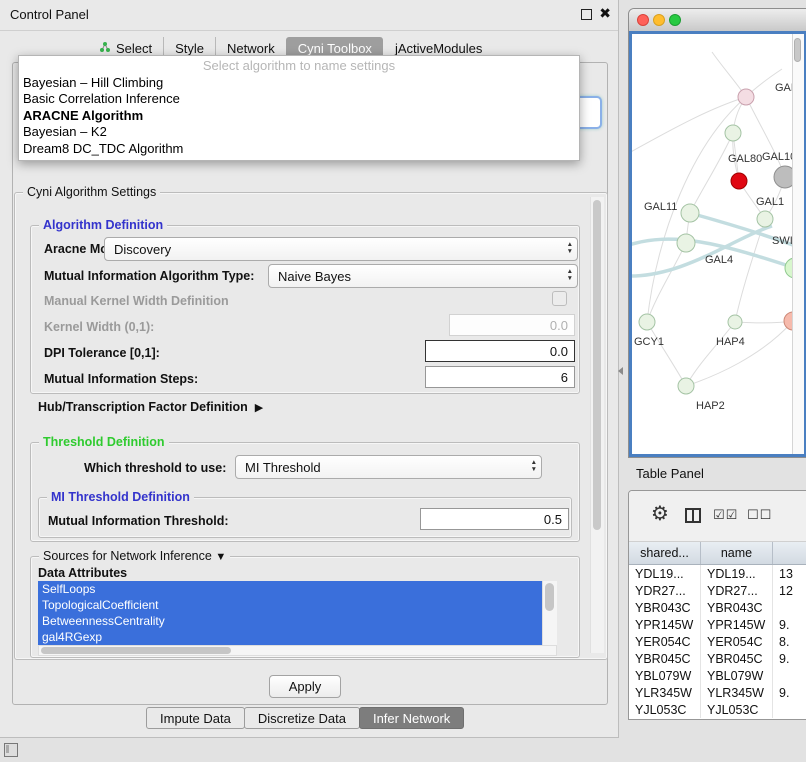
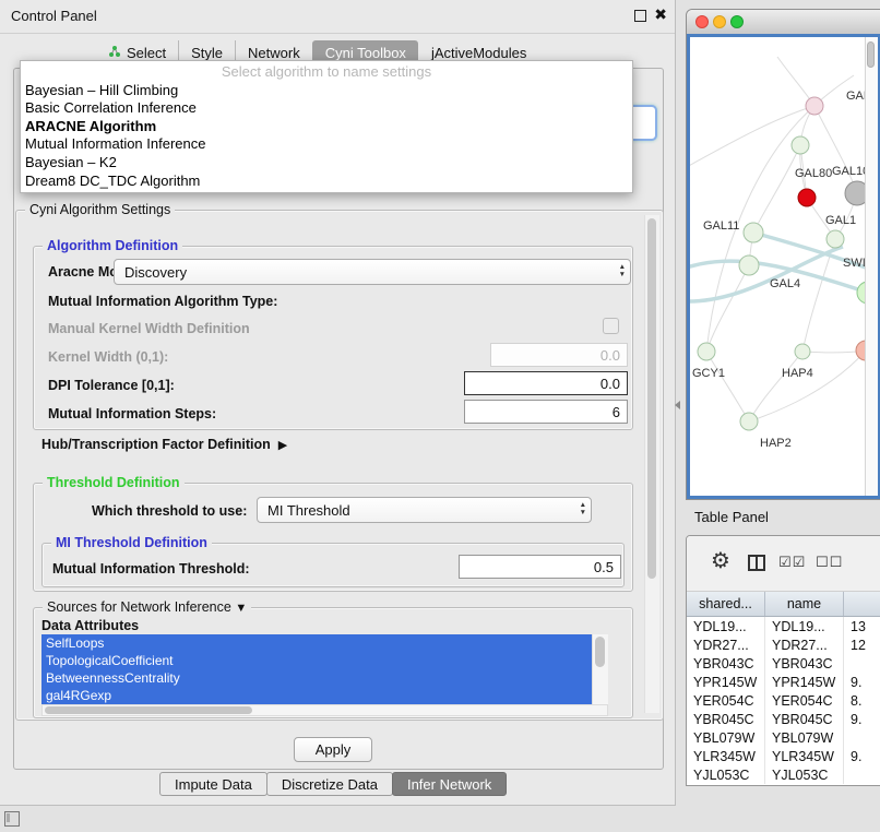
  Control Panel
  ✖
  Select
  Style
  Network
  Cyni Toolbox
  jActiveModules
  Select algorithm to name settings
  Bayesian – Hill Climbing
  Basic Correlation Inference
  ARACNE Algorithm
+ Mutual Information Inference
  Bayesian – K2
  Dream8 DC_TDC Algorithm
  Cyni Algorithm Settings
  Algorithm Definition
  Discovery
  Mutual Information Algorithm Type:
- Naive Bayes
  Manual Kernel Width Definition
  Kernel Width (0,1):
  0.0
  DPI Tolerance [0,1]:
  0.0
  Mutual Information Steps:
  6
  Hub/Transcription Factor Definition
  ▶
  Threshold Definition
  Which threshold to use:
  MI Threshold
  MI Threshold Definition
  Mutual Information Threshold:
  0.5
  Sources for Network Inference ▼
  Data Attributes
  SelfLoops
  TopologicalCoefficient
  BetweennessCentrality
  gal4RGexp
  Apply
  Impute Data
  Discretize Data
  Infer Network
  GAL80
  GAL1
  GAL11
  GAL1
  GAL4
  GCY1
  HAP4
  HAP2
  Table Panel
  ⚙
  ☑☑
  ☐☐
  shared...
  name
  YDL19...
  YDL19...
  13
  YDR27...
  YDR27...
  12
  YBR043C
  YBR043C
  YPR145W
  YPR145W
  9.
  YER054C
  YER054C
  8.
  YBR045C
  YBR045C
  9.
  YBL079W
  YBL079W
  YLR345W
  YLR345W
  9.
  YJL053C
  YJL053C
